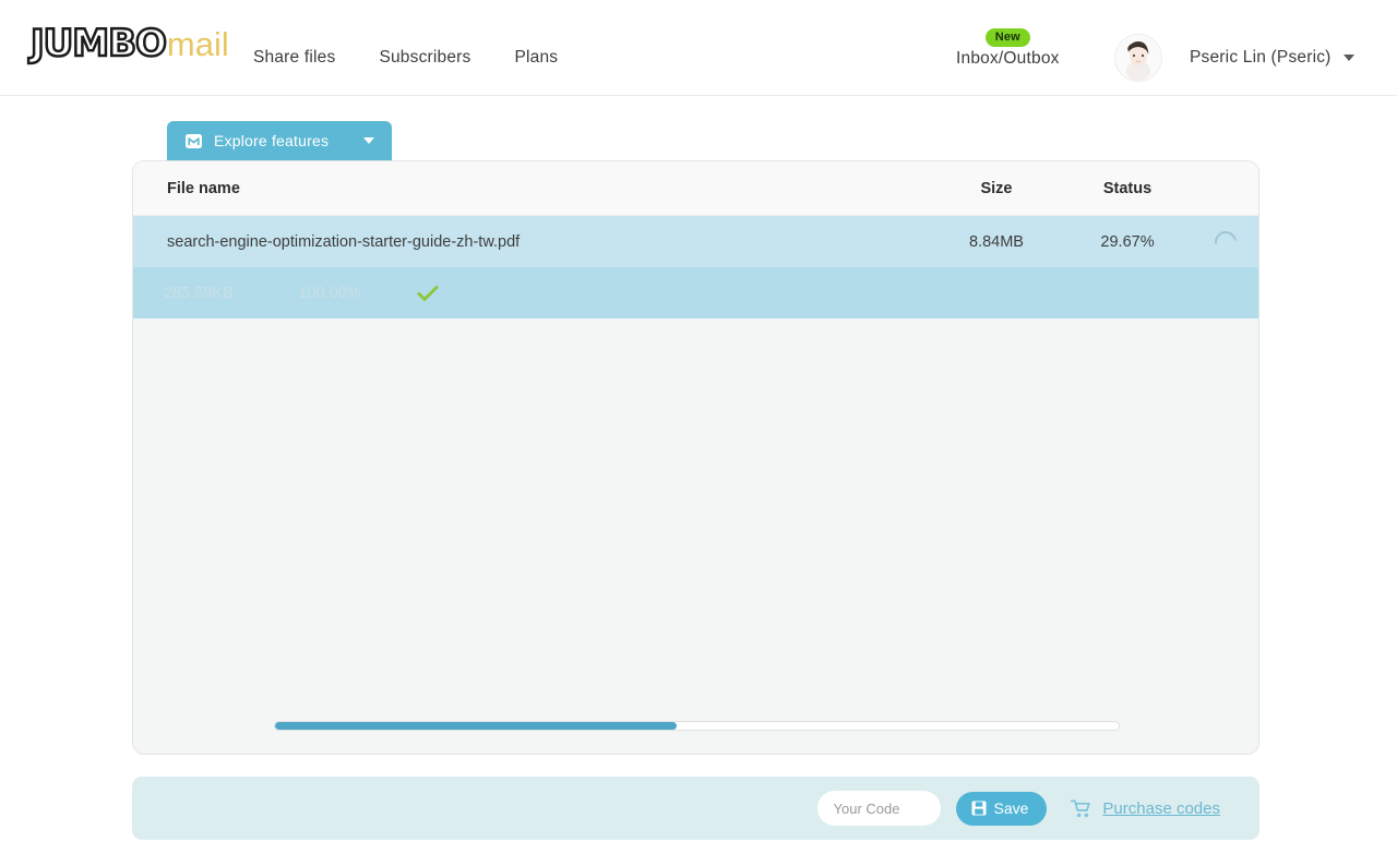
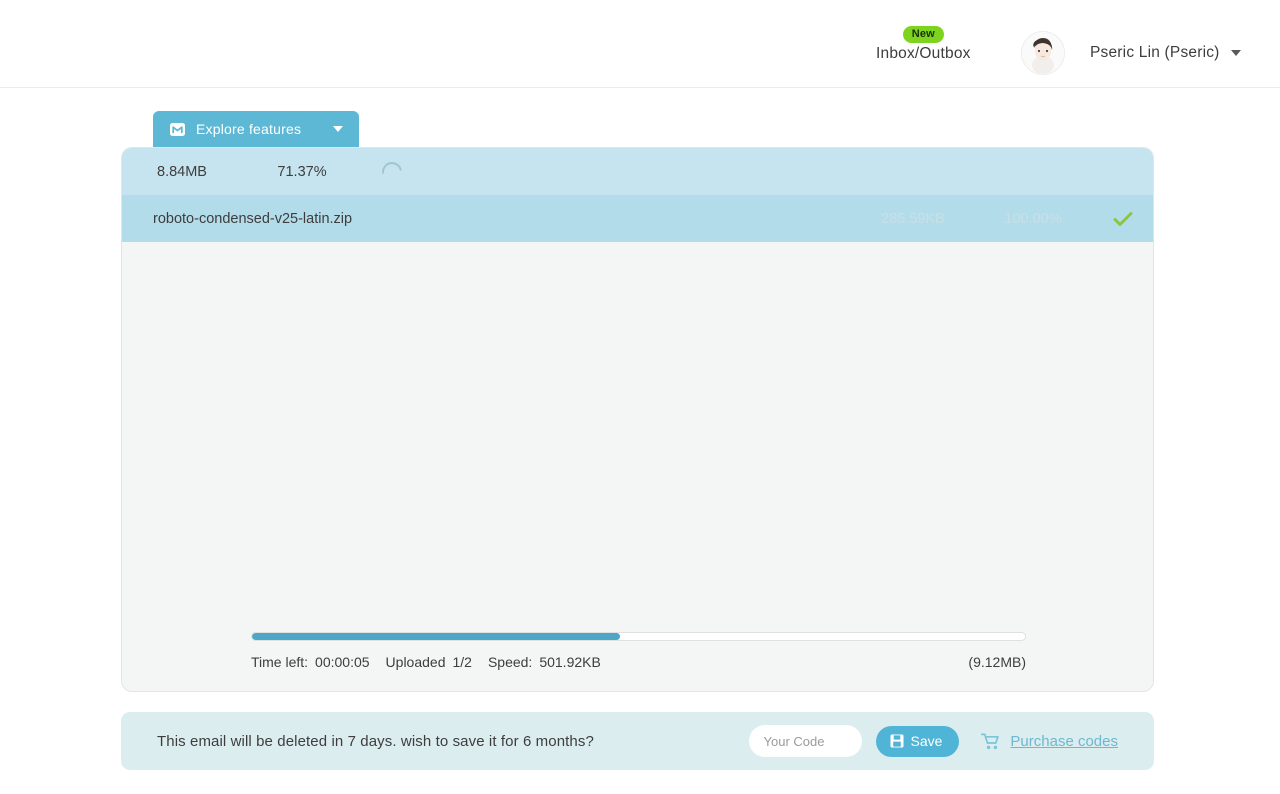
- JUMBO
- mail
- Share files
- Subscribers
- Plans
  New
  Inbox/Outbox
  Pseric Lin (Pseric)
  Explore features
- File name
- Size
- Status
- search-engine-optimization-starter-guide-zh-tw.pdf
  8.84MB
- 29.67%
+ 71.37%
+ roboto-condensed-v25-latin.zip
+ Time left: 00:00:05
+ Uploaded 1/2
+ Speed: 501.92KB
+ (9.12MB)
+ This email will be deleted in 7 days. wish to save it for 6 months?
  Your Code
  Save
  Purchase codes
